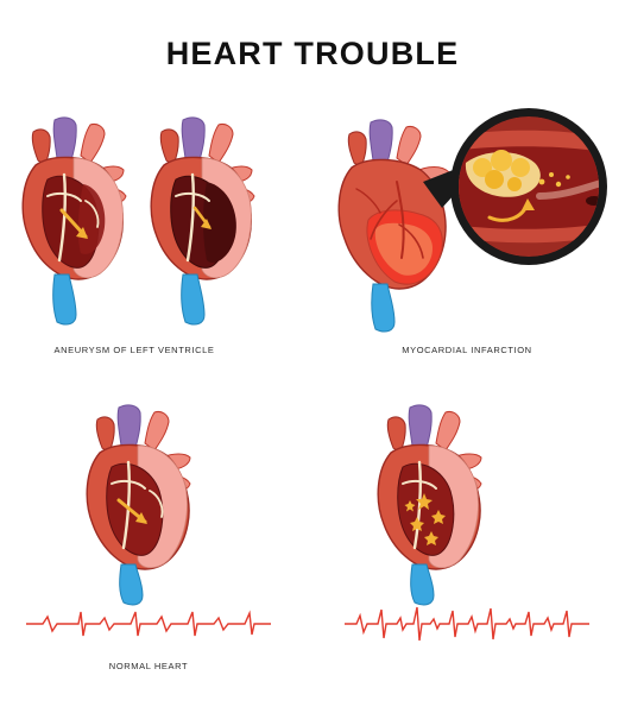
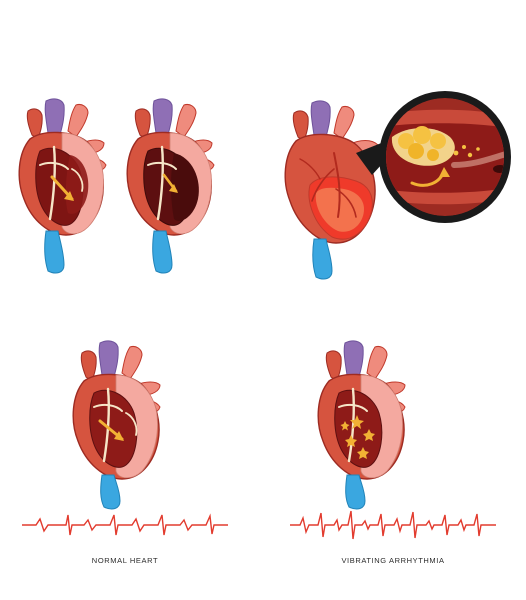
- HEART TROUBLE
- ANEURYSM OF LEFT VENTRICLE
- MYOCARDIAL INFARCTION
  NORMAL HEART
+ VIBRATING ARRHYTHMIA
